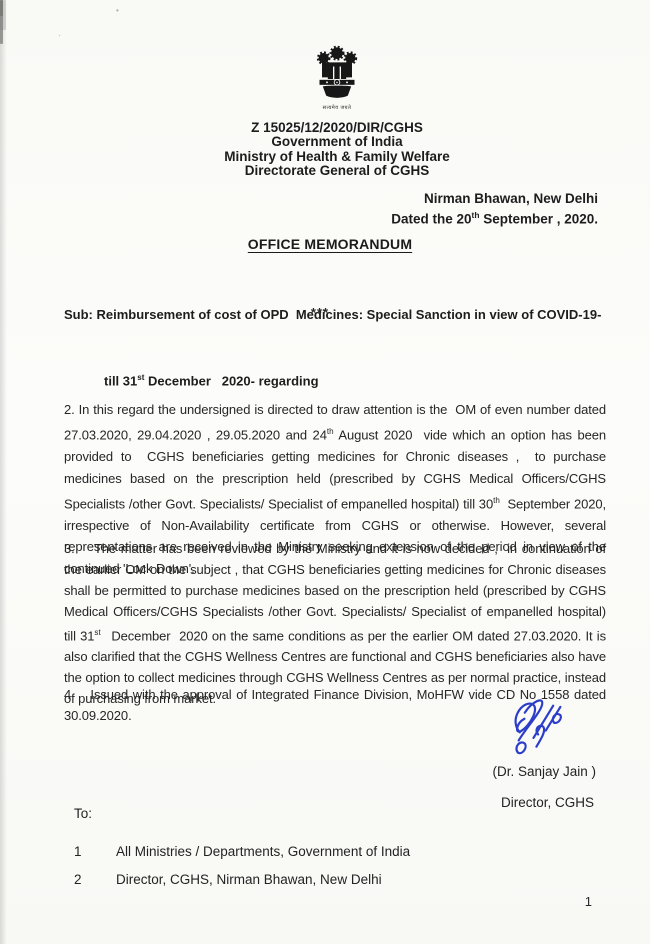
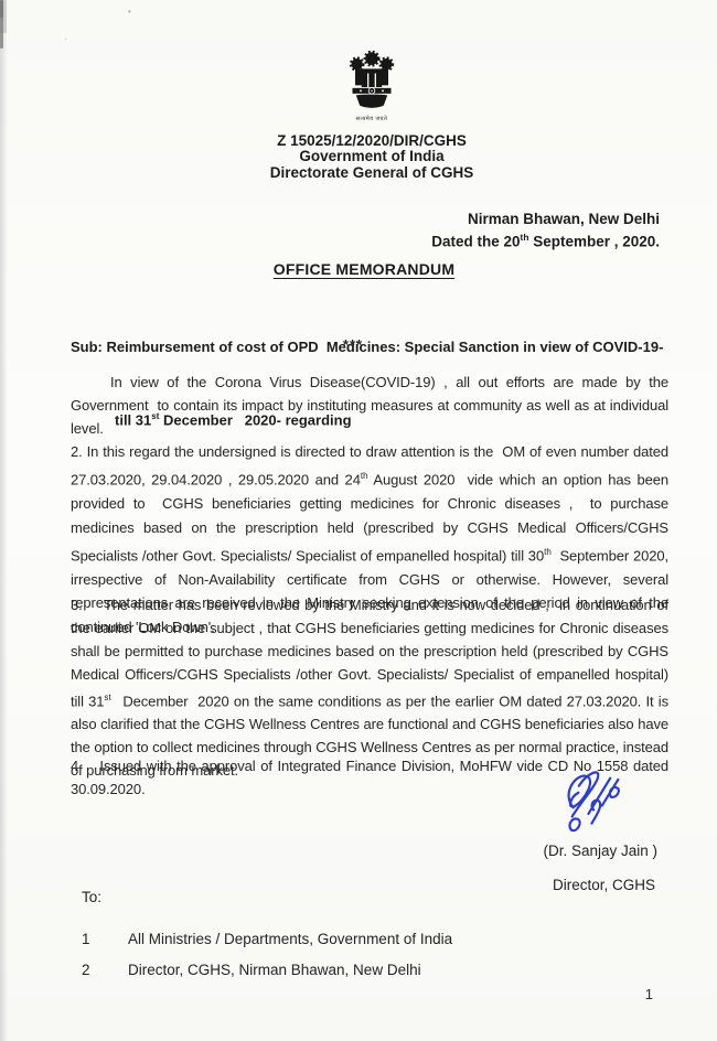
  •
  ·
  Z 15025/12/2020/DIR/CGHS
  Government of India
- Ministry of Health & Family Welfare
  Directorate General of CGHS
  Nirman Bhawan, New Delhi
  Dated the 20th September , 2020.
  OFFICE MEMORANDUM
  Sub: Reimbursement of cost of OPD Medicines: Special Sanction in view of COVID-19-
  till 31st December 2020- regarding
  ***
+ In view of the Corona Virus Disease(COVID-19) , all out efforts are made by the Government to contain its impact by instituting measures at community as well as at individual level.
  2. In this regard the undersigned is directed to draw attention is the OM of even number dated 27.03.2020, 29.04.2020 , 29.05.2020 and 24th August 2020 vide which an option has been provided to CGHS beneficiaries getting medicines for Chronic diseases , to purchase medicines based on the prescription held (prescribed by CGHS Medical Officers/CGHS Specialists /other Govt. Specialists/ Specialist of empanelled hospital) till 30th September 2020, irrespective of Non-Availability certificate from CGHS or otherwise. However, several representations are received in the Ministry seeking extension of the period in view of the continued 'Lock Down'.
  3. The matter has been reviewed by the Ministry and it is now decided , in continuation of the earlier OM on the subject , that CGHS beneficiaries getting medicines for Chronic diseases shall be permitted to purchase medicines based on the prescription held (prescribed by CGHS Medical Officers/CGHS Specialists /other Govt. Specialists/ Specialist of empanelled hospital) till 31st December 2020 on the same conditions as per the earlier OM dated 27.03.2020. It is also clarified that the CGHS Wellness Centres are functional and CGHS beneficiaries also have the option to collect medicines through CGHS Wellness Centres as per normal practice, instead of purchasing from market.
  4 Issued with the approval of Integrated Finance Division, MoHFW vide CD No 1558 dated 30.09.2020.
  (Dr. Sanjay Jain )
  Director, CGHS
  To:
  1
  All Ministries / Departments, Government of India
  2
  Director, CGHS, Nirman Bhawan, New Delhi
  1
